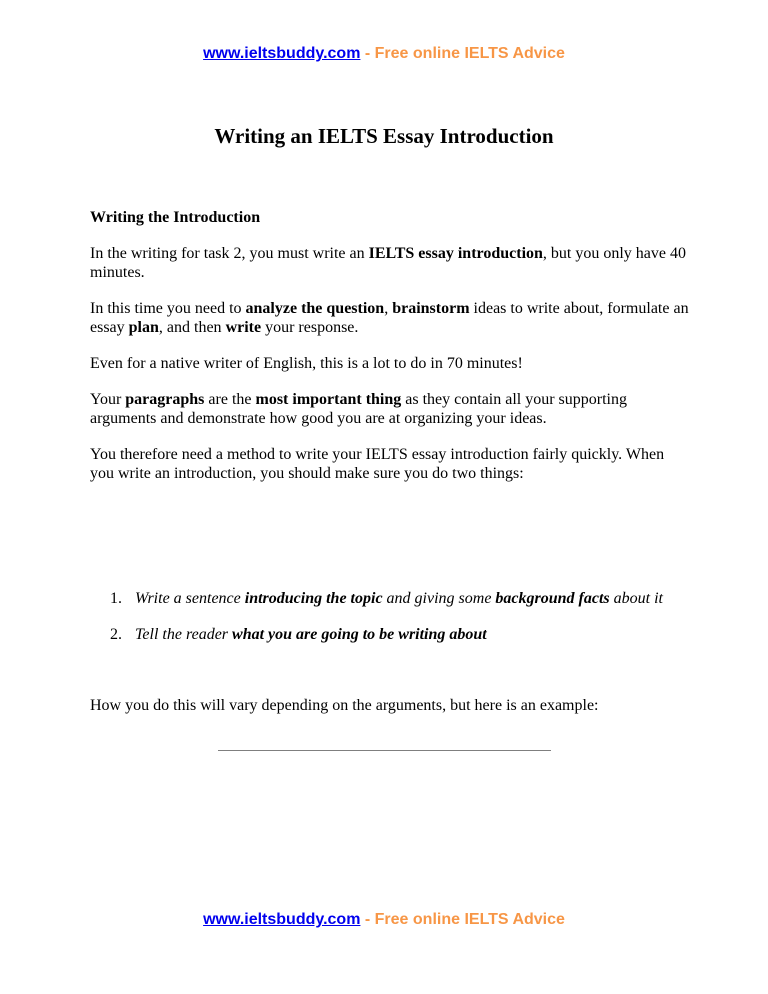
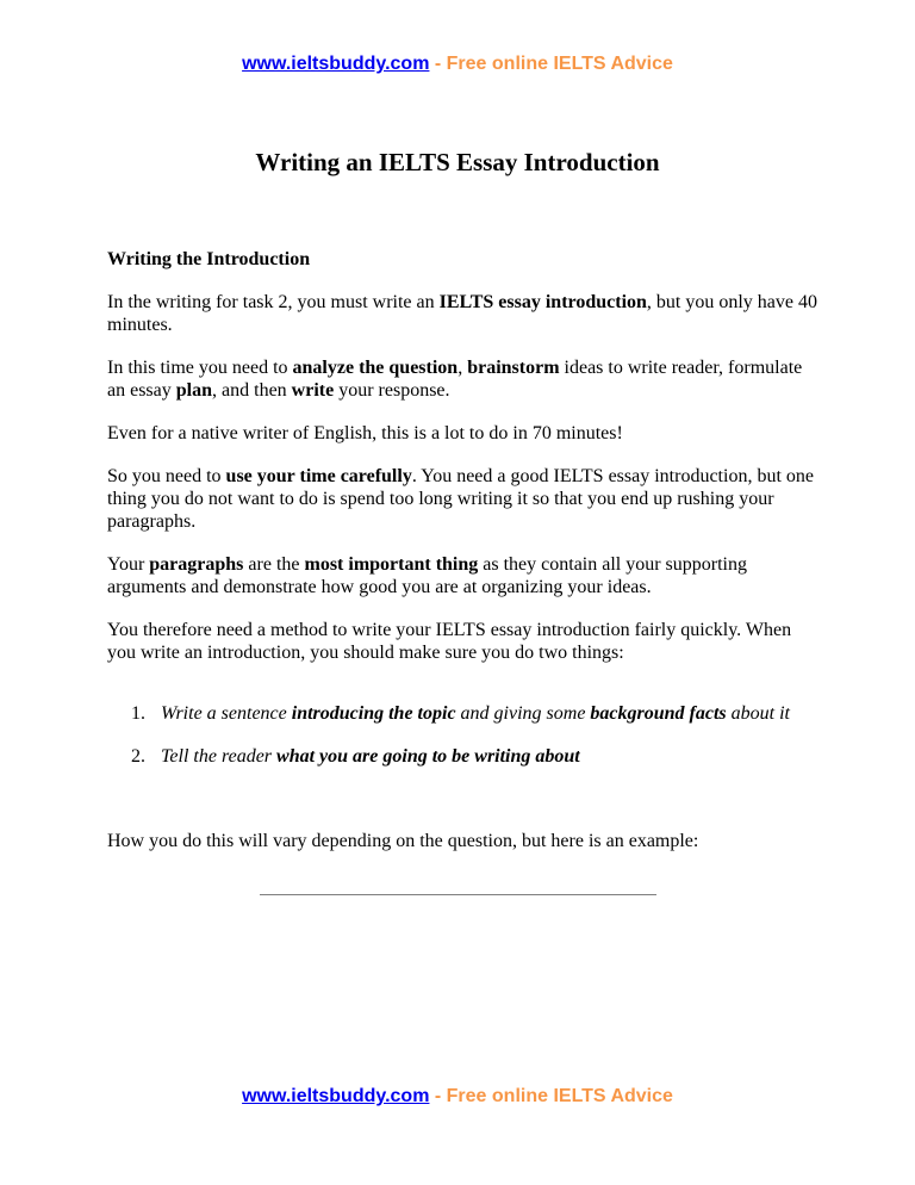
  www.ieltsbuddy.com - Free online IELTS Advice
  Writing an IELTS Essay Introduction
  Writing the Introduction
  In the writing for task 2, you must write an IELTS essay introduction, but you only have 40 minutes.
- In this time you need to analyze the question, brainstorm ideas to write about, formulate an essay plan, and then write your response.
+ In this time you need to analyze the question, brainstorm ideas to write reader, formulate an essay plan, and then write your response.
  Even for a native writer of English, this is a lot to do in 70 minutes!
+ So you need to use your time carefully. You need a good IELTS essay introduction, but one thing you do not want to do is spend too long writing it so that you end up rushing your paragraphs.
  Your paragraphs are the most important thing as they contain all your supporting arguments and demonstrate how good you are at organizing your ideas.
  You therefore need a method to write your IELTS essay introduction fairly quickly. When you write an introduction, you should make sure you do two things:
  1. Write a sentence introducing the topic and giving some background facts about it
  2. Tell the reader what you are going to be writing about
- How you do this will vary depending on the arguments, but here is an example:
+ How you do this will vary depending on the question, but here is an example:
  www.ieltsbuddy.com - Free online IELTS Advice
